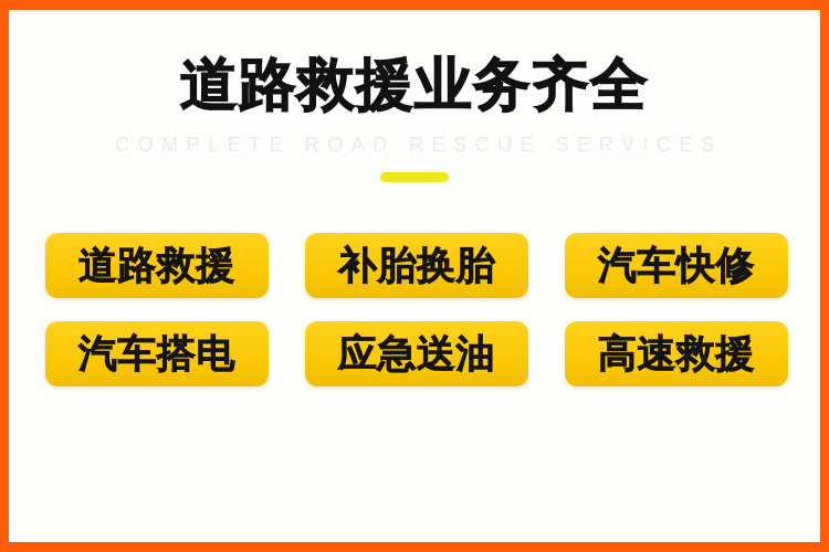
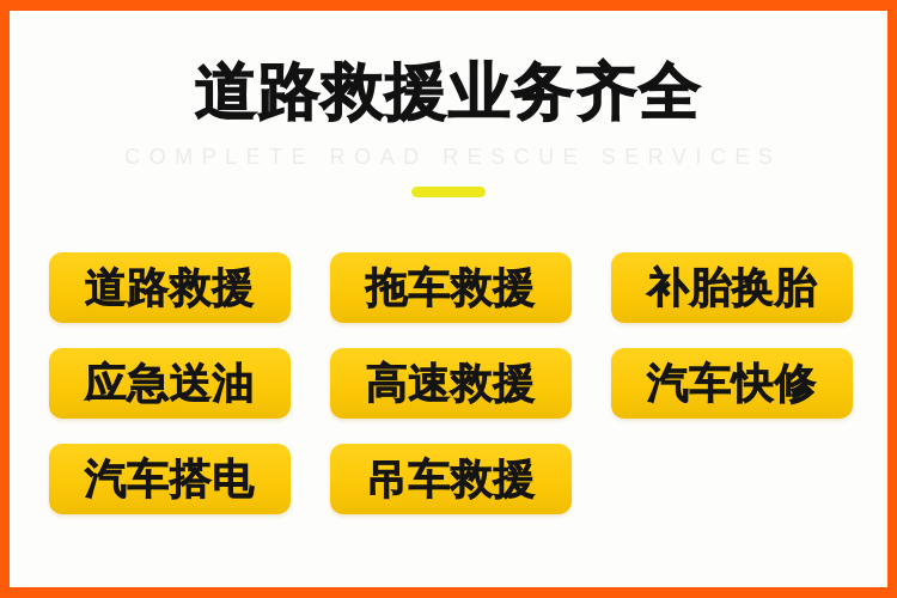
  道路救援业务齐全
  道路救援
+ 拖车救援
  补胎换胎
- 汽车快修
+ 应急送油
- 汽车搭电
+ 高速救援
- 应急送油
+ 汽车快修
- 高速救援
+ 汽车搭电
+ 吊车救援
